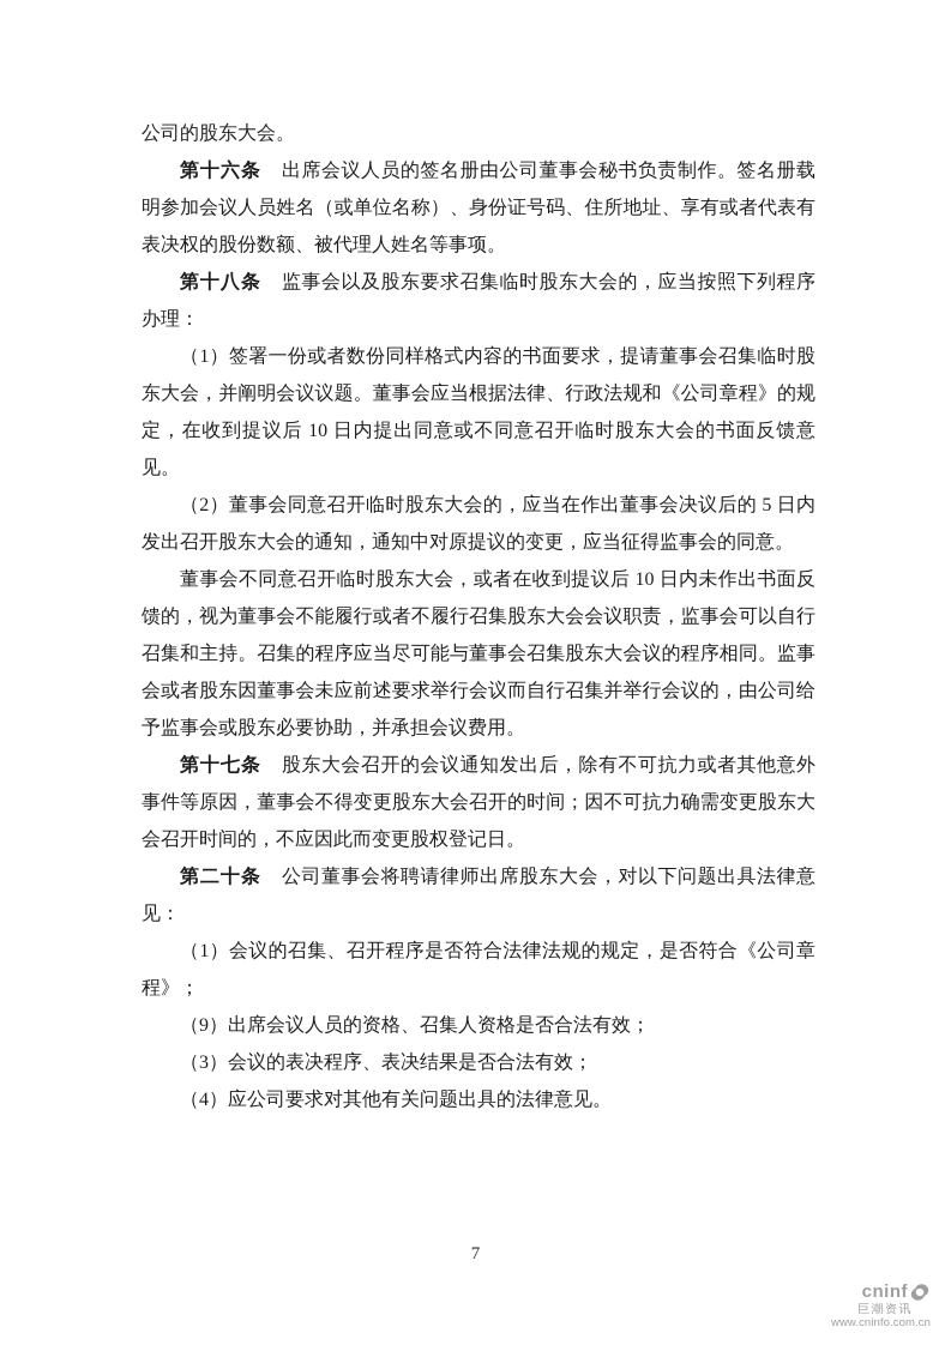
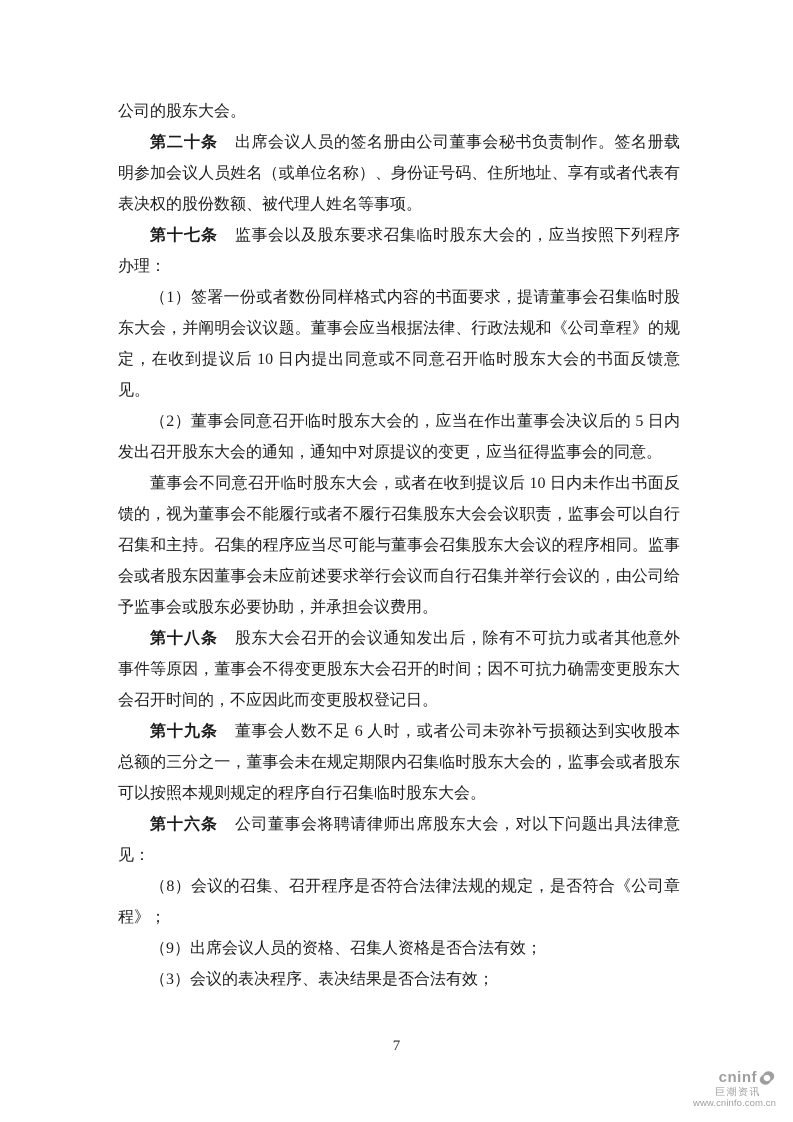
  公司的股东大会。
- 第十六条 出席会议人员的签名册由公司董事会秘书负责制作。签名册载明参加会议人员姓名（或单位名称）、身份证号码、住所地址、享有或者代表有表决权的股份数额、被代理人姓名等事项。
+ 第二十条 出席会议人员的签名册由公司董事会秘书负责制作。签名册载明参加会议人员姓名（或单位名称）、身份证号码、住所地址、享有或者代表有表决权的股份数额、被代理人姓名等事项。
- 第十八条 监事会以及股东要求召集临时股东大会的，应当按照下列程序办理：
+ 第十七条 监事会以及股东要求召集临时股东大会的，应当按照下列程序办理：
  （1）签署一份或者数份同样格式内容的书面要求，提请董事会召集临时股东大会，并阐明会议议题。董事会应当根据法律、行政法规和《公司章程》的规定，在收到提议后 10 日内提出同意或不同意召开临时股东大会的书面反馈意见。
  （2）董事会同意召开临时股东大会的，应当在作出董事会决议后的 5 日内发出召开股东大会的通知，通知中对原提议的变更，应当征得监事会的同意。
  董事会不同意召开临时股东大会，或者在收到提议后 10 日内未作出书面反馈的，视为董事会不能履行或者不履行召集股东大会会议职责，监事会可以自行召集和主持。召集的程序应当尽可能与董事会召集股东大会议的程序相同。监事会或者股东因董事会未应前述要求举行会议而自行召集并举行会议的，由公司给予监事会或股东必要协助，并承担会议费用。
- 第十七条 股东大会召开的会议通知发出后，除有不可抗力或者其他意外事件等原因，董事会不得变更股东大会召开的时间；因不可抗力确需变更股东大会召开时间的，不应因此而变更股权登记日。
+ 第十八条 股东大会召开的会议通知发出后，除有不可抗力或者其他意外事件等原因，董事会不得变更股东大会召开的时间；因不可抗力确需变更股东大会召开时间的，不应因此而变更股权登记日。
+ 第十九条 董事会人数不足 6 人时，或者公司未弥补亏损额达到实收股本总额的三分之一，董事会未在规定期限内召集临时股东大会的，监事会或者股东可以按照本规则规定的程序自行召集临时股东大会。
- 第二十条 公司董事会将聘请律师出席股东大会，对以下问题出具法律意见：
+ 第十六条 公司董事会将聘请律师出席股东大会，对以下问题出具法律意见：
- （1）会议的召集、召开程序是否符合法律法规的规定，是否符合《公司章程》；
+ （8）会议的召集、召开程序是否符合法律法规的规定，是否符合《公司章程》；
  （9）出席会议人员的资格、召集人资格是否合法有效；
  （3）会议的表决程序、表决结果是否合法有效；
- （4）应公司要求对其他有关问题出具的法律意见。
  7
  cninf
  巨潮资讯
  www.cninfo.com.cn
